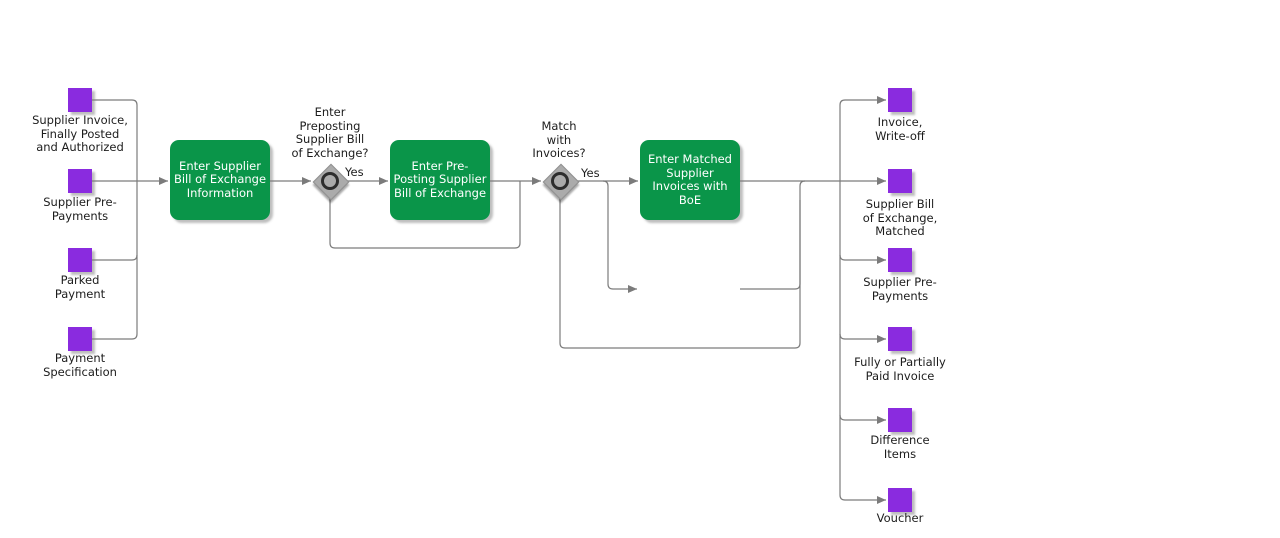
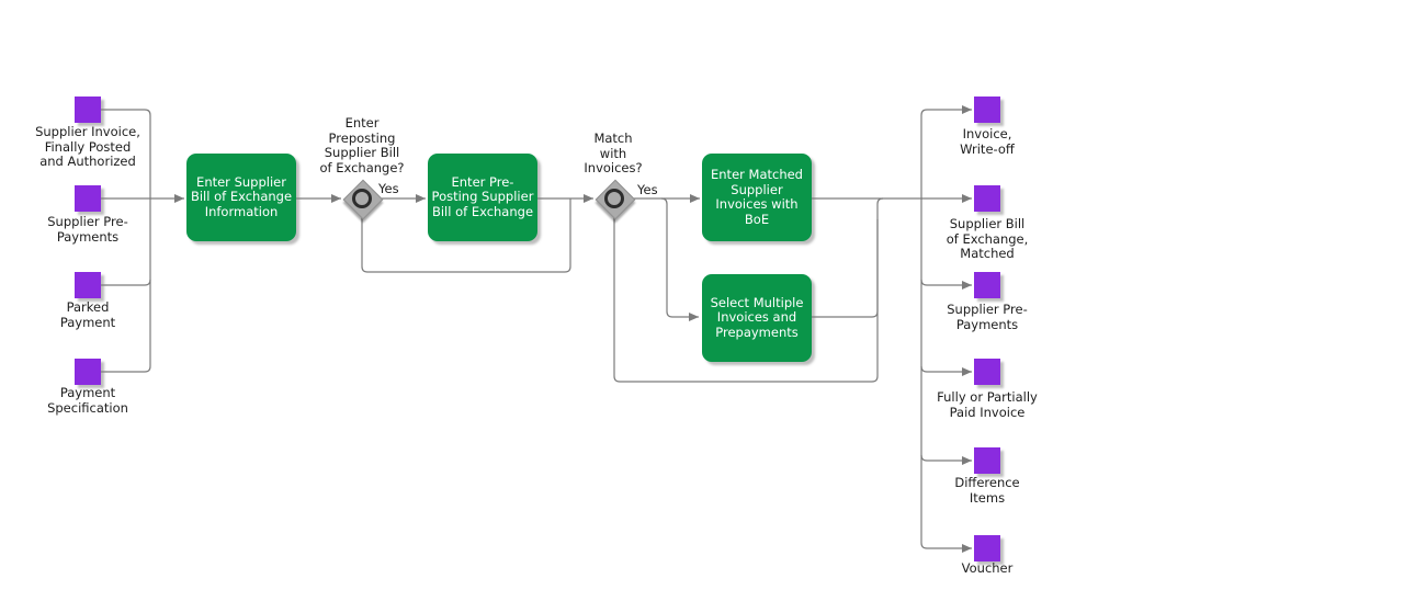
  Supplier Invoice,
  Finally Posted
  and Authorized
  Supplier Pre-
  Payments
  Parked
  Payment
  Payment
  Specification
  Enter Supplier
  Bill of Exchange
  Information
  Enter Pre-
  Posting Supplier
  Bill of Exchange
  Enter Matched
  Supplier
  Invoices with
  BoE
+ Select Multiple
+ Invoices and
+ Prepayments
  Enter
  Preposting
  Supplier Bill
  of Exchange?
  Yes
  Match
  with
  Invoices?
  Yes
  Invoice,
  Write-off
  Supplier Bill
  of Exchange,
  Matched
  Supplier Pre-
  Payments
  Fully or Partially
  Paid Invoice
  Difference
  Items
  Voucher
